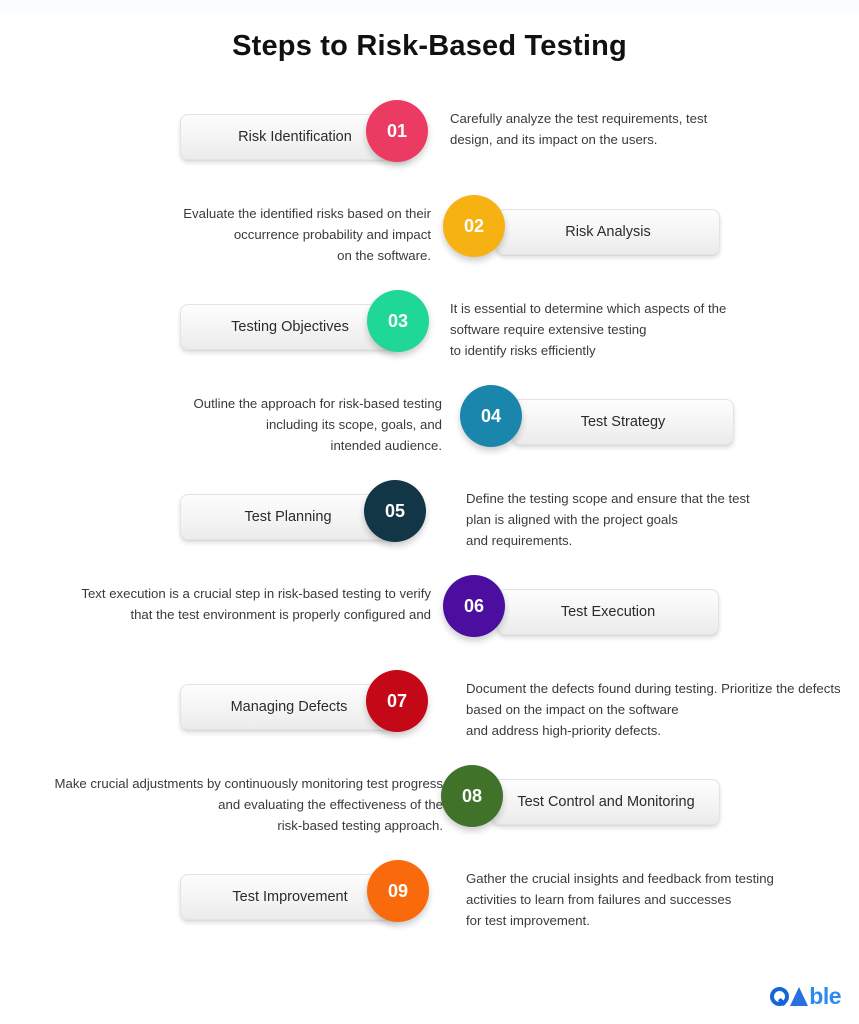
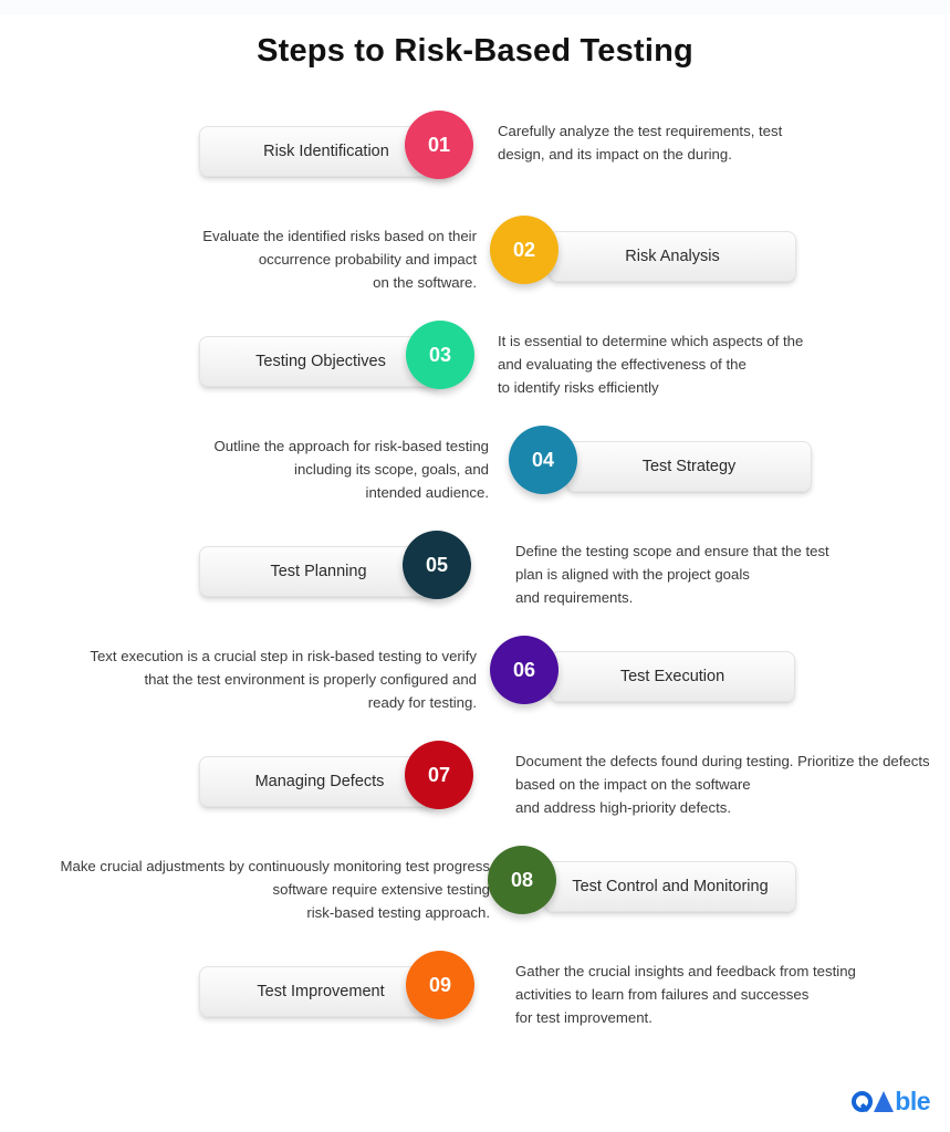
  Steps to Risk-Based Testing
  Risk Identification
  01
  Carefully analyze the test requirements, test
- design, and its impact on the users.
+ design, and its impact on the during.
  Risk Analysis
  02
  Evaluate the identified risks based on their
  occurrence probability and impact
  on the software.
  Testing Objectives
  03
  It is essential to determine which aspects of the
- software require extensive testing
+ and evaluating the effectiveness of the
  to identify risks efficiently
  Test Strategy
  04
  Outline the approach for risk-based testing
  including its scope, goals, and
  intended audience.
  Test Planning
  05
  Define the testing scope and ensure that the test
  plan is aligned with the project goals
  and requirements.
  Test Execution
  06
  Text execution is a crucial step in risk-based testing to verify
  that the test environment is properly configured and
+ ready for testing.
  Managing Defects
  07
  Document the defects found during testing. Prioritize the defects
  based on the impact on the software
  and address high-priority defects.
  Test Control and Monitoring
  08
  Make crucial adjustments by continuously monitoring test progress
- and evaluating the effectiveness of the
+ software require extensive testing
  risk-based testing approach.
  Test Improvement
  09
  Gather the crucial insights and feedback from testing
  activities to learn from failures and successes
  for test improvement.
  ble
